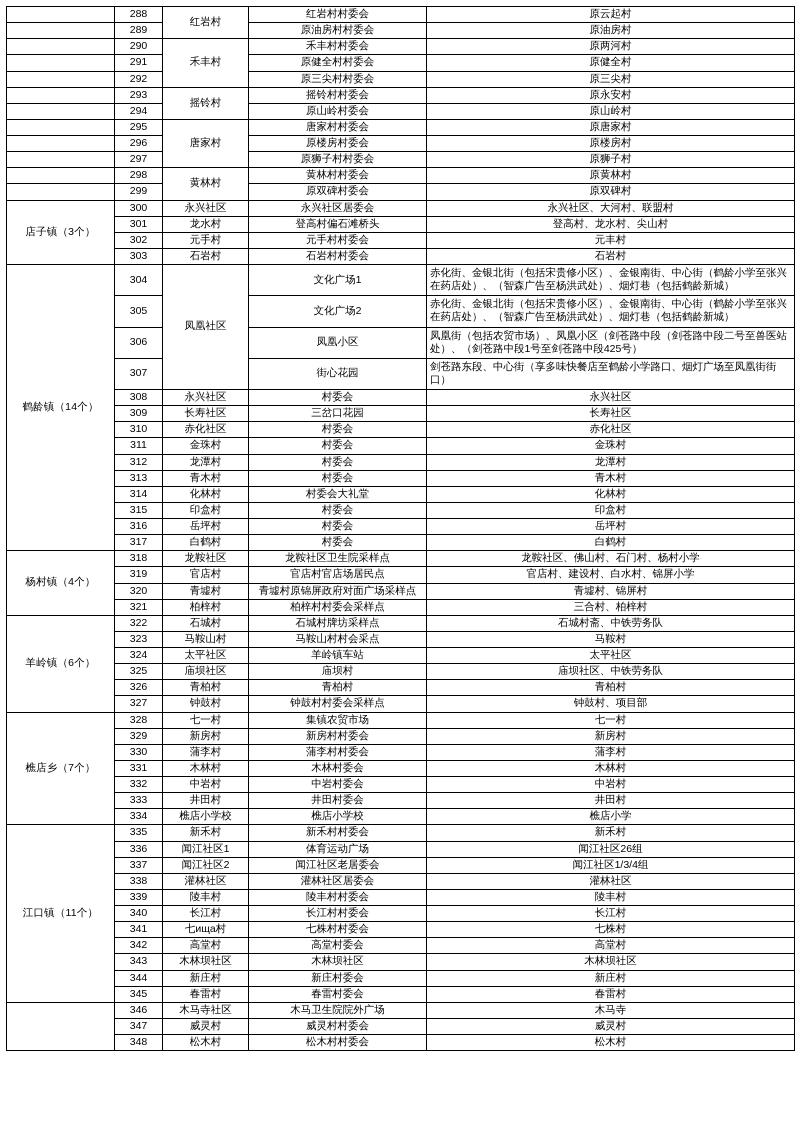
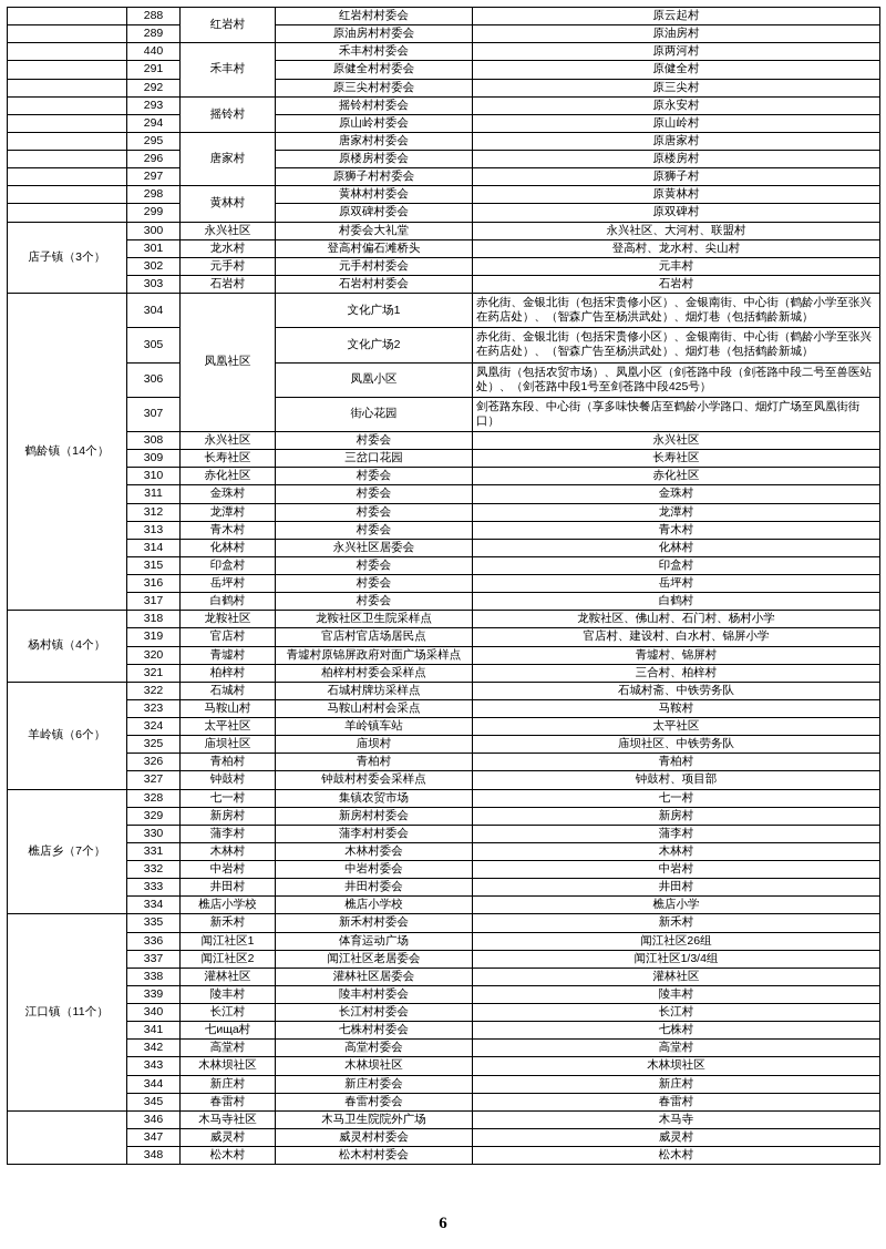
  	288	红岩村	红岩村村委会	原云起村
  	289	原油房村村委会	原油房村
- 	290	禾丰村	禾丰村村委会	原两河村
+ 	440	禾丰村	禾丰村村委会	原两河村
  	291	原健全村村委会	原健全村
  	292	原三尖村村委会	原三尖村
  	293	摇铃村	摇铃村村委会	原永安村
  	294	原山岭村委会	原山岭村
  	295	唐家村	唐家村村委会	原唐家村
  	296	原楼房村委会	原楼房村
  	297	原狮子村村委会	原狮子村
  	298	黄林村	黄林村村委会	原黄林村
  	299	原双碑村委会	原双碑村
- 店子镇（3个）	300	永兴社区	永兴社区居委会	永兴社区、大河村、联盟村
+ 店子镇（3个）	300	永兴社区	村委会大礼堂	永兴社区、大河村、联盟村
  301	龙水村	登高村偏石滩桥头	登高村、龙水村、尖山村
  302	元手村	元手村村委会	元丰村
  303	石岩村	石岩村村委会	石岩村
  鹤龄镇（14个）	304	凤凰社区	文化广场1	赤化街、金银北街（包括宋贵修小区）、金银南街、中心街（鹤龄小学至张兴在药店处）、（智森广告至杨洪武处）、烟灯巷（包括鹤龄新城）
  305	文化广场2	赤化街、金银北街（包括宋贵修小区）、金银南街、中心街（鹤龄小学至张兴在药店处）、（智森广告至杨洪武处）、烟灯巷（包括鹤龄新城）
  306	凤凰小区	凤凰街（包括农贸市场）、凤凰小区（剑苍路中段（剑苍路中段二号至兽医站处）、（剑苍路中段1号至剑苍路中段425号）
  307	街心花园	剑苍路东段、中心街（享多味快餐店至鹤龄小学路口、烟灯广场至凤凰街街口）
  308	永兴社区	村委会	永兴社区
  309	长寿社区	三岔口花园	长寿社区
  310	赤化社区	村委会	赤化社区
  311	金珠村	村委会	金珠村
  312	龙潭村	村委会	龙潭村
  313	青木村	村委会	青木村
- 314	化林村	村委会大礼堂	化林村
+ 314	化林村	永兴社区居委会	化林村
  315	印盒村	村委会	印盒村
  316	岳坪村	村委会	岳坪村
  317	白鹤村	村委会	白鹤村
  杨村镇（4个）	318	龙鞍社区	龙鞍社区卫生院采样点	龙鞍社区、佛山村、石门村、杨村小学
  319	官店村	官店村官店场居民点	官店村、建设村、白水村、锦屏小学
  320	青墟村	青墟村原锦屏政府对面广场采样点	青墟村、锦屏村
  321	柏梓村	柏梓村村委会采样点	三合村、柏梓村
  羊岭镇（6个）	322	石城村	石城村牌坊采样点	石城村斋、中铁劳务队
  323	马鞍山村	马鞍山村村会采点	马鞍村
  324	太平社区	羊岭镇车站	太平社区
  325	庙坝社区	庙坝村	庙坝社区、中铁劳务队
  326	青柏村	青柏村	青柏村
  327	钟鼓村	钟鼓村村委会采样点	钟鼓村、项目部
  樵店乡（7个）	328	七一村	集镇农贸市场	七一村
  329	新房村	新房村村委会	新房村
  330	蒲李村	蒲李村村委会	蒲李村
  331	木林村	木林村委会	木林村
  332	中岩村	中岩村委会	中岩村
  333	井田村	井田村委会	井田村
  334	樵店小学校	樵店小学校	樵店小学
  江口镇（11个）	335	新禾村	新禾村村委会	新禾村
  336	闻江社区1	体育运动广场	闻江社区26组
  337	闻江社区2	闻江社区老居委会	闻江社区1/3/4组
  338	灌林社区	灌林社区居委会	灌林社区
  339	陵丰村	陵丰村村委会	陵丰村
  340	长江村	长江村村委会	长江村
  341	七ища村	七株村村委会	七株村
  342	高堂村	高堂村委会	高堂村
  343	木林坝社区	木林坝社区	木林坝社区
  344	新庄村	新庄村委会	新庄村
  345	春雷村	春雷村委会	春雷村
  	346	木马寺社区	木马卫生院院外广场	木马寺
  347	威灵村	威灵村村委会	威灵村
  348	松木村	松木村村委会	松木村
+ 6
